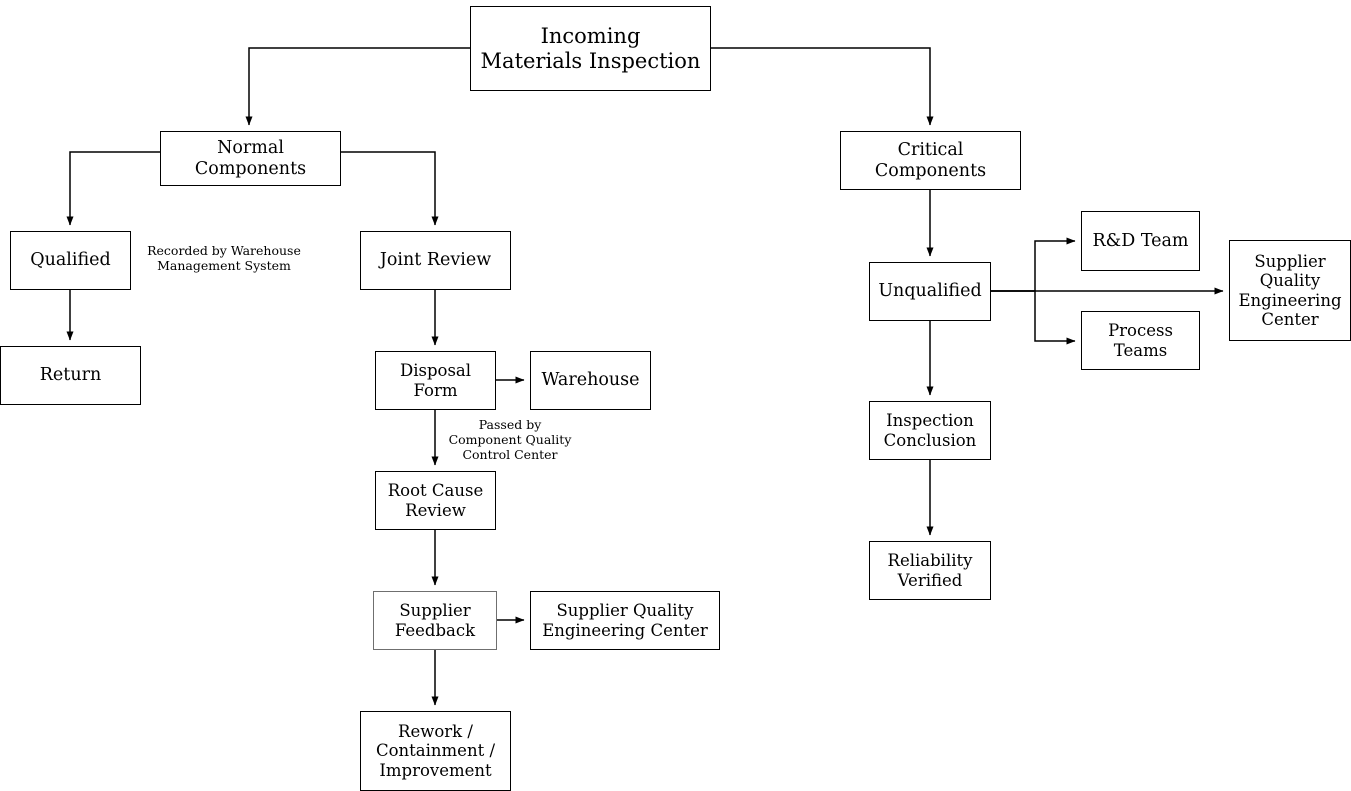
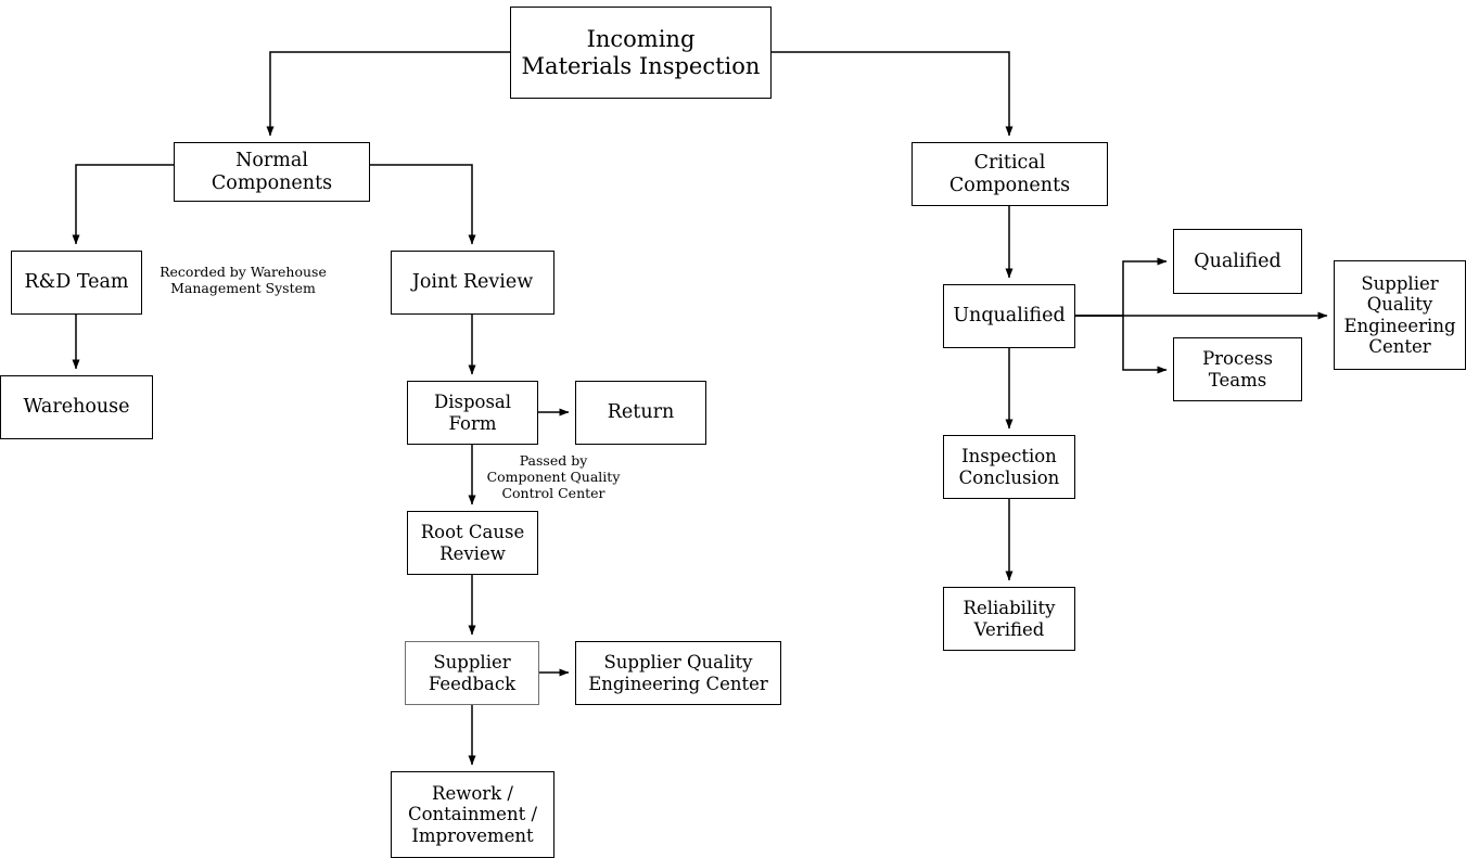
  Incoming
  Materials Inspection
  Normal Components
  Critical Components
- Qualified
+ R&D Team
  Joint Review
- Return
+ Warehouse
  Disposal
  Form
- Warehouse
+ Return
  Root Cause
  Review
  Supplier
  Feedback
  Supplier Quality
  Engineering Center
  Rework /
  Containment /
  Improvement
  Unqualified
- R&D Team
+ Qualified
  Process
  Teams
  Supplier
  Quality
  Engineering
  Center
  Inspection
  Conclusion
  Reliability
  Verified
  Recorded by Warehouse
  Management System
  Passed by
  Component Quality
  Control Center
